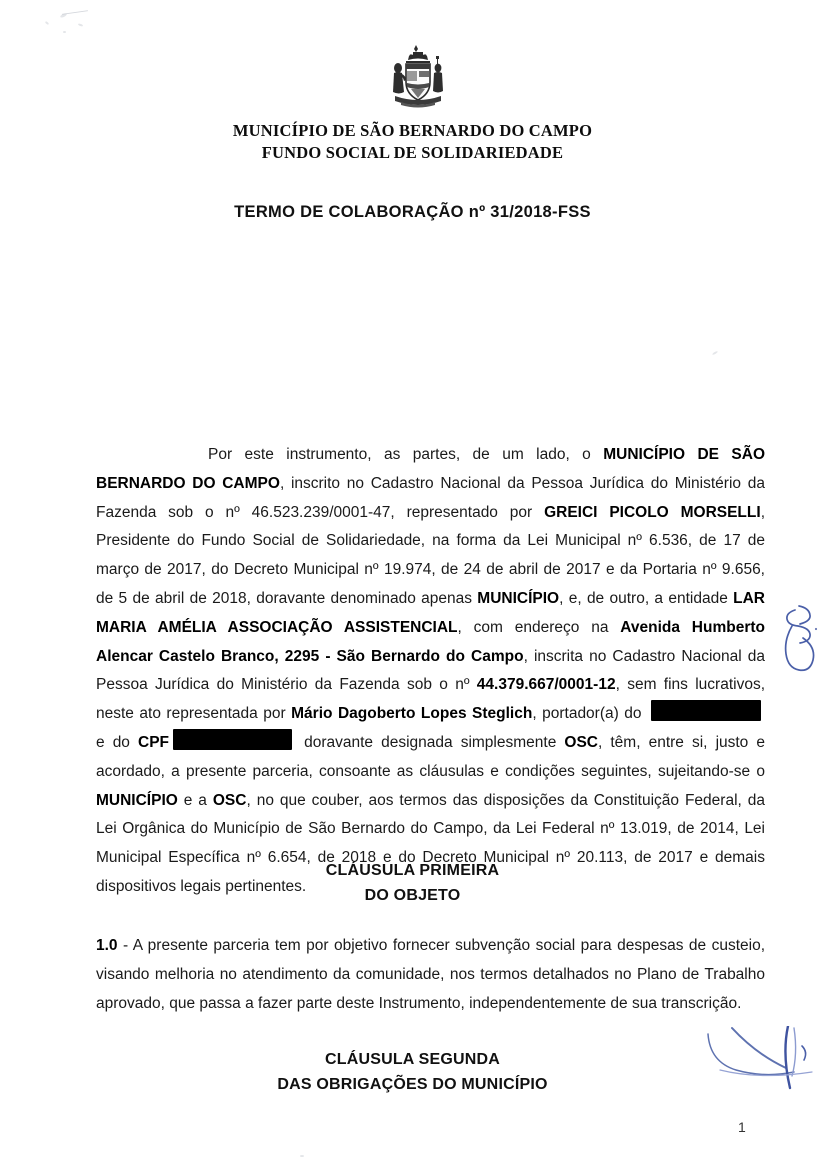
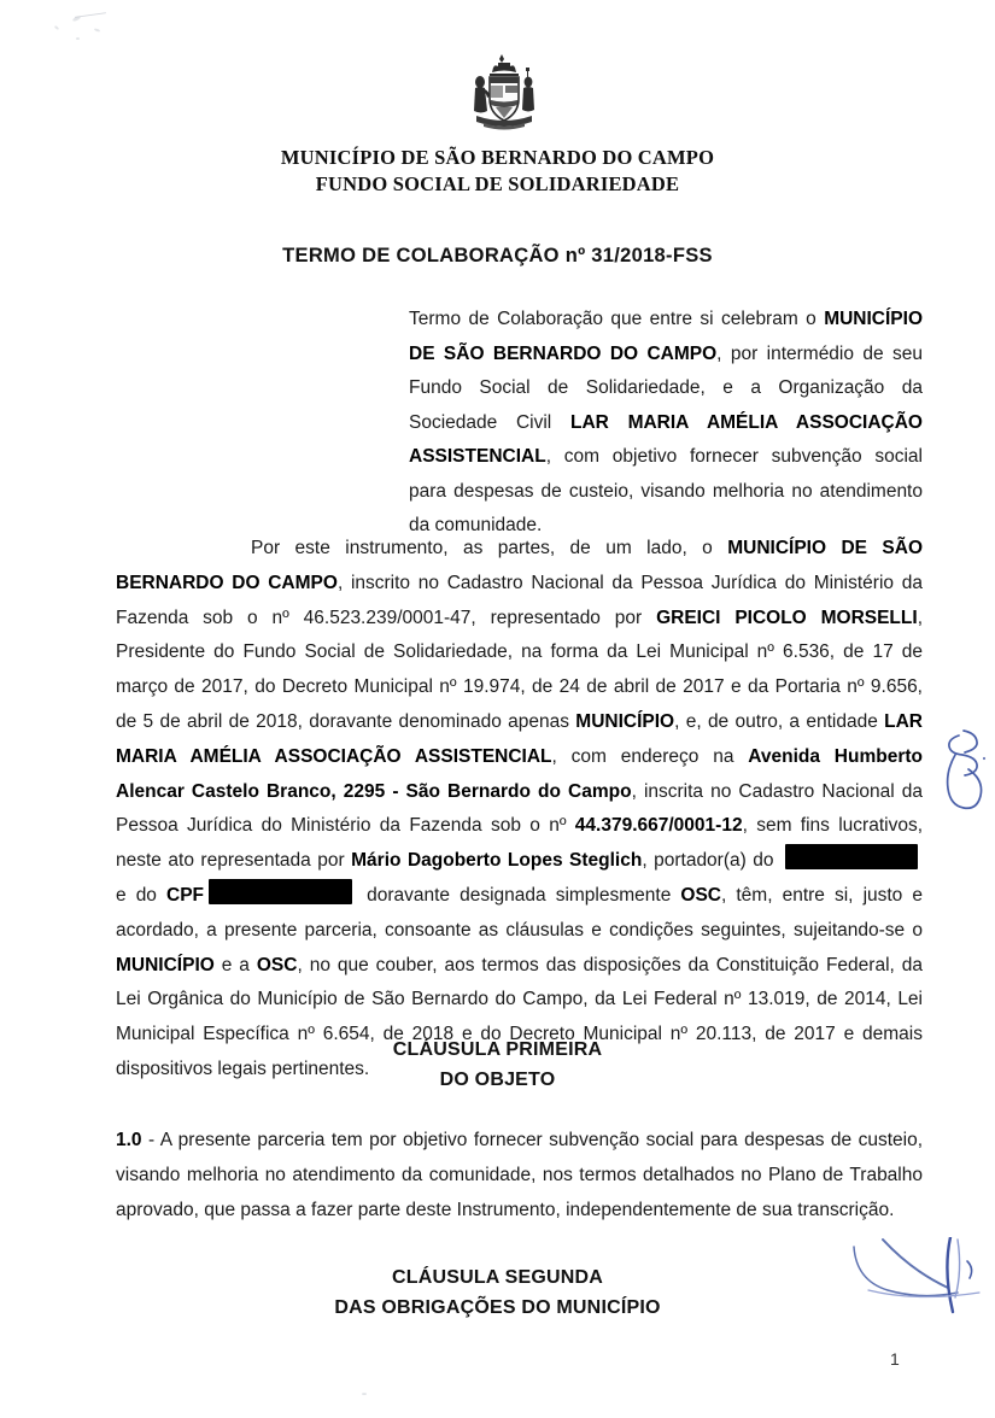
  MUNICÍPIO DE SÃO BERNARDO DO CAMPO
  FUNDO SOCIAL DE SOLIDARIEDADE
  TERMO DE COLABORAÇÃO nº 31/2018-FSS
+ Termo de Colaboração que entre si celebram o MUNICÍPIO DE SÃO BERNARDO DO CAMPO, por intermédio de seu Fundo Social de Solidariedade, e a Organização da Sociedade Civil LAR MARIA AMÉLIA ASSOCIAÇÃO ASSISTENCIAL, com objetivo fornecer subvenção social para despesas de custeio, visando melhoria no atendimento da comunidade.
  Por este instrumento, as partes, de um lado, o MUNICÍPIO DE SÃO BERNARDO DO CAMPO, inscrito no Cadastro Nacional da Pessoa Jurídica do Ministério da Fazenda sob o nº 46.523.239/0001-47, representado por GREICI PICOLO MORSELLI, Presidente do Fundo Social de Solidariedade, na forma da Lei Municipal nº 6.536, de 17 de março de 2017, do Decreto Municipal nº 19.974, de 24 de abril de 2017 e da Portaria nº 9.656, de 5 de abril de 2018, doravante denominado apenas MUNICÍPIO, e, de outro, a entidade LAR MARIA AMÉLIA ASSOCIAÇÃO ASSISTENCIAL, com endereço na Avenida Humberto Alencar Castelo Branco, 2295 - São Bernardo do Campo, inscrita no Cadastro Nacional da Pessoa Jurídica do Ministério da Fazenda sob o nº 44.379.667/0001-12, sem fins lucrativos, neste ato representada por Mário Dagoberto Lopes Steglich, portador(a) do e do CPF doravante designada simplesmente OSC, têm, entre si, justo e acordado, a presente parceria, consoante as cláusulas e condições seguintes, sujeitando-se o MUNICÍPIO e a OSC, no que couber, aos termos das disposições da Constituição Federal, da Lei Orgânica do Município de São Bernardo do Campo, da Lei Federal nº 13.019, de 2014, Lei Municipal Específica nº 6.654, de 2018 e do Decreto Municipal nº 20.113, de 2017 e demais dispositivos legais pertinentes.
  CLÁUSULA PRIMEIRA
  DO OBJETO
  1.0 - A presente parceria tem por objetivo fornecer subvenção social para despesas de custeio, visando melhoria no atendimento da comunidade, nos termos detalhados no Plano de Trabalho aprovado, que passa a fazer parte deste Instrumento, independentemente de sua transcrição.
  CLÁUSULA SEGUNDA
  DAS OBRIGAÇÕES DO MUNICÍPIO
  1
